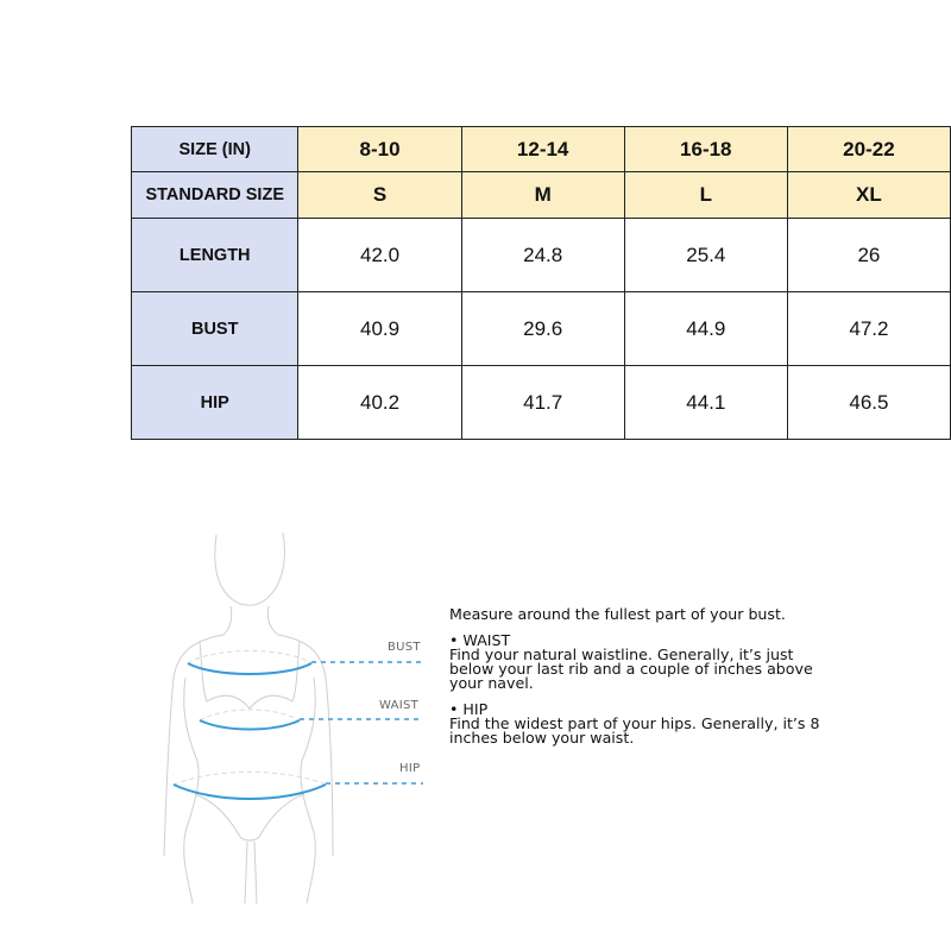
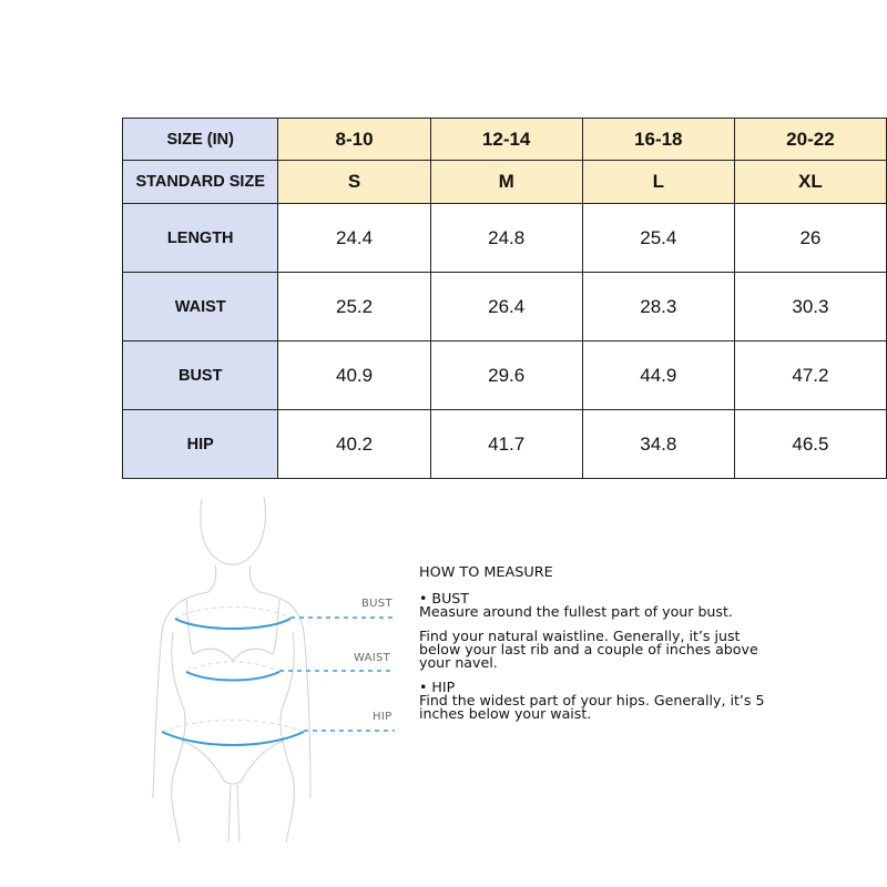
  SIZE (IN)	8-10	12-14	16-18	20-22
  STANDARD SIZE	S	M	L	XL
- LENGTH	42.0	24.8	25.4	26
+ LENGTH	24.4	24.8	25.4	26
+ WAIST	25.2	26.4	28.3	30.3
  BUST	40.9	29.6	44.9	47.2
- HIP	40.2	41.7	44.1	46.5
+ HIP	40.2	41.7	34.8	46.5
  BUST
  WAIST
  HIP
+ HOW TO MEASURE
+ • BUST
  Measure around the fullest part of your bust.
- • WAIST
  Find your natural waistline. Generally, it’s just below your last rib and a couple of inches above your navel.
  • HIP
- Find the widest part of your hips. Generally, it’s 8 inches below your waist.
+ Find the widest part of your hips. Generally, it’s 5 inches below your waist.
